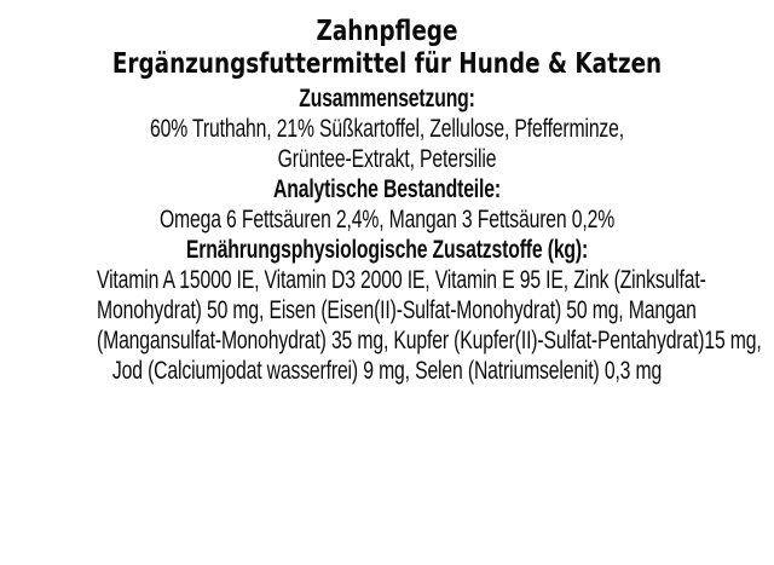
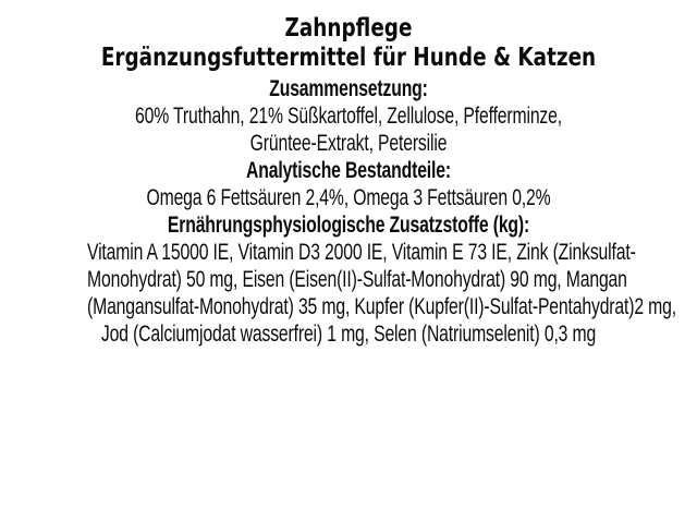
  Zahnpflege
  Ergänzungsfuttermittel für Hunde & Katzen
  Zusammensetzung:
  60% Truthahn, 21% Süßkartoffel, Zellulose, Pfefferminze,
  Grüntee-Extrakt, Petersilie
  Analytische Bestandteile:
- Omega 6 Fettsäuren 2,4%, Mangan 3 Fettsäuren 0,2%
+ Omega 6 Fettsäuren 2,4%, Omega 3 Fettsäuren 0,2%
  Ernährungsphysiologische Zusatzstoffe (kg):
- Vitamin A 15000 IE, Vitamin D3 2000 IE, Vitamin E 95 IE, Zink (Zinksulfat-
+ Vitamin A 15000 IE, Vitamin D3 2000 IE, Vitamin E 73 IE, Zink (Zinksulfat-
- Monohydrat) 50 mg, Eisen (Eisen(II)-Sulfat-Monohydrat) 50 mg, Mangan
+ Monohydrat) 50 mg, Eisen (Eisen(II)-Sulfat-Monohydrat) 90 mg, Mangan
- (Mangansulfat-Monohydrat) 35 mg, Kupfer (Kupfer(II)-Sulfat-Pentahydrat)15 mg,
+ (Mangansulfat-Monohydrat) 35 mg, Kupfer (Kupfer(II)-Sulfat-Pentahydrat)2 mg,
- Jod (Calciumjodat wasserfrei) 9 mg, Selen (Natriumselenit) 0,3 mg
+ Jod (Calciumjodat wasserfrei) 1 mg, Selen (Natriumselenit) 0,3 mg
